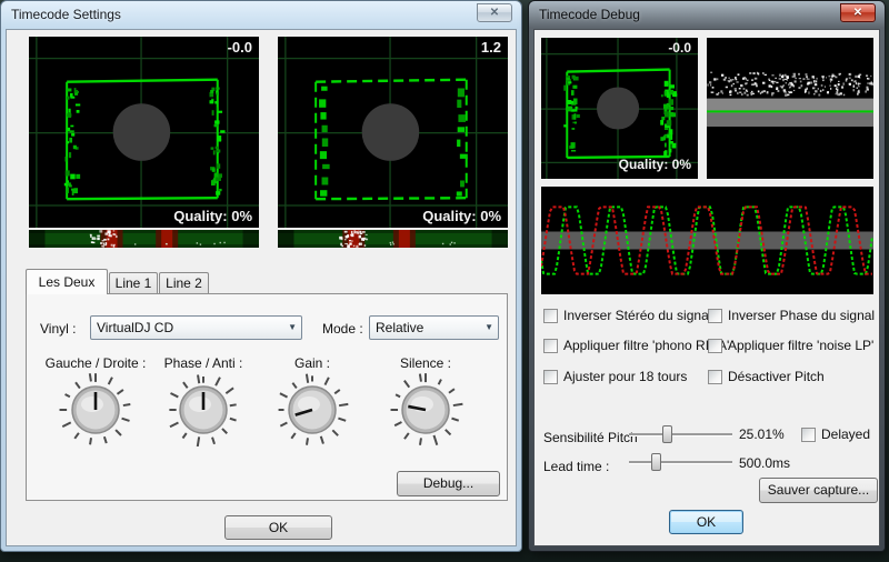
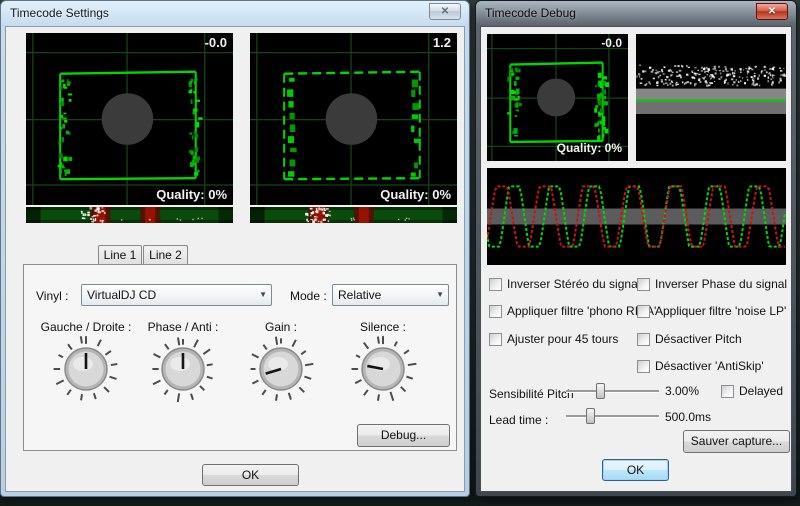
  Timecode Settings
  ✕
  -0.0
  Quality: 0%
  1.2
  Quality: 0%
- Les Deux
  Line 1
  Line 2
  Vinyl :
  VirtualDJ CD
  ▼
  Mode :
  Relative
  ▼
  Gauche / Droite :
  Phase / Anti :
  Gain :
  Silence :
  Debug...
  OK
  Timecode Debug
  ✕
  -0.0
  Quality: 0%
  Inverser Stéréo du signa
  Inverser Phase du signal
  Appliquer filtre 'phono RA'
  Appliquer filtre 'noise LP'
- Ajuster pour 18 tours
+ Ajuster pour 45 tours
  Désactiver Pitch
+ Désactiver 'AntiSkip'
  Sensibilité Pitch
- 25.01%
+ 3.00%
  Delayed
  Lead time :
  500.0ms
  Sauver capture...
  OK
